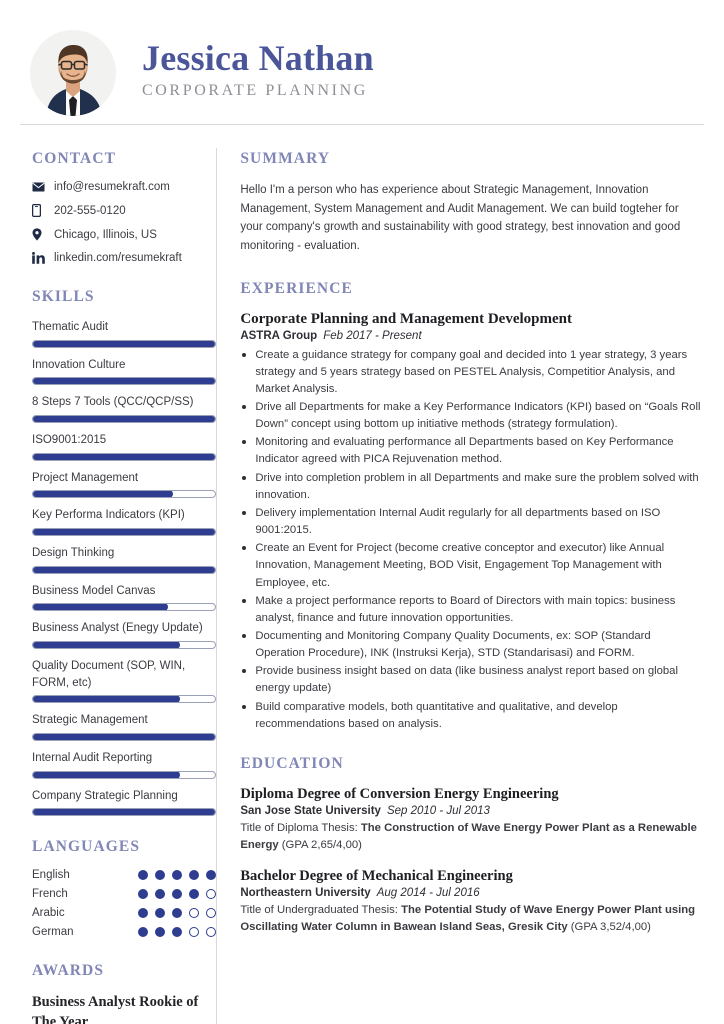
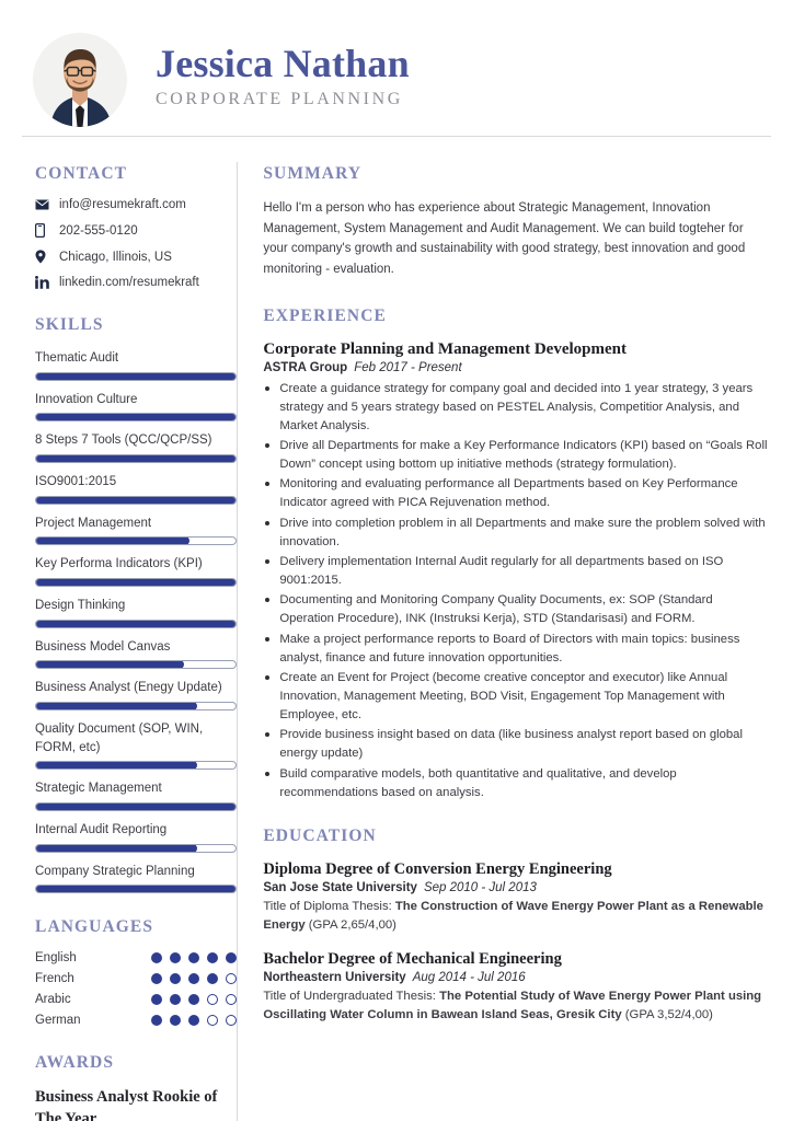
  Jessica Nathan
  CORPORATE PLANNING
  CONTACT
  info@resumekraft.com
  202-555-0120
  Chicago, Illinois, US
  linkedin.com/resumekraft
  SKILLS
  Thematic Audit
  Innovation Culture
  8 Steps 7 Tools (QCC/QCP/SS)
  ISO9001:2015
  Project Management
  Key Performa Indicators (KPI)
  Design Thinking
  Business Model Canvas
  Business Analyst (Enegy Update)
  Quality Document (SOP, WIN, FORM, etc)
  Strategic Management
  Internal Audit Reporting
  Company Strategic Planning
  LANGUAGES
  English
  French
  Arabic
  German
  AWARDS
  Business Analyst Rookie of The Year
  SUMMARY
  Hello I'm a person who has experience about Strategic Management, Innovation Management, System Management and Audit Management. We can build togteher for your company's growth and sustainability with good strategy, best innovation and good monitoring - evaluation.
  EXPERIENCE
  Corporate Planning and Management Development
  ASTRA Group Feb 2017 - Present
  Create a guidance strategy for company goal and decided into 1 year strategy, 3 years strategy and 5 years strategy based on PESTEL Analysis, Competitior Analysis, and Market Analysis.
  Drive all Departments for make a Key Performance Indicators (KPI) based on “Goals Roll Down” concept using bottom up initiative methods (strategy formulation).
  Monitoring and evaluating performance all Departments based on Key Performance Indicator agreed with PICA Rejuvenation method.
  Drive into completion problem in all Departments and make sure the problem solved with innovation.
  Delivery implementation Internal Audit regularly for all departments based on ISO 9001:2015.
- Create an Event for Project (become creative conceptor and executor) like Annual Innovation, Management Meeting, BOD Visit, Engagement Top Management with Employee, etc.
+ Documenting and Monitoring Company Quality Documents, ex: SOP (Standard Operation Procedure), INK (Instruksi Kerja), STD (Standarisasi) and FORM.
  Make a project performance reports to Board of Directors with main topics: business analyst, finance and future innovation opportunities.
- Documenting and Monitoring Company Quality Documents, ex: SOP (Standard Operation Procedure), INK (Instruksi Kerja), STD (Standarisasi) and FORM.
+ Create an Event for Project (become creative conceptor and executor) like Annual Innovation, Management Meeting, BOD Visit, Engagement Top Management with Employee, etc.
  Provide business insight based on data (like business analyst report based on global energy update)
  Build comparative models, both quantitative and qualitative, and develop recommendations based on analysis.
  EDUCATION
  Diploma Degree of Conversion Energy Engineering
  San Jose State University Sep 2010 - Jul 2013
  Title of Diploma Thesis: The Construction of Wave Energy Power Plant as a Renewable Energy (GPA 2,65/4,00)
  Bachelor Degree of Mechanical Engineering
  Northeastern University Aug 2014 - Jul 2016
  Title of Undergraduated Thesis: The Potential Study of Wave Energy Power Plant using Oscillating Water Column in Bawean Island Seas, Gresik City (GPA 3,52/4,00)
